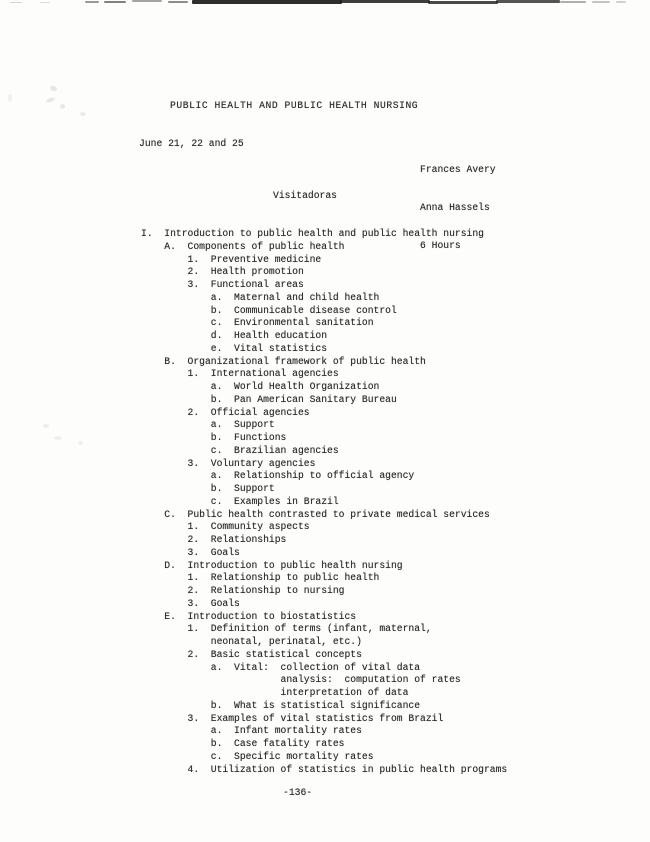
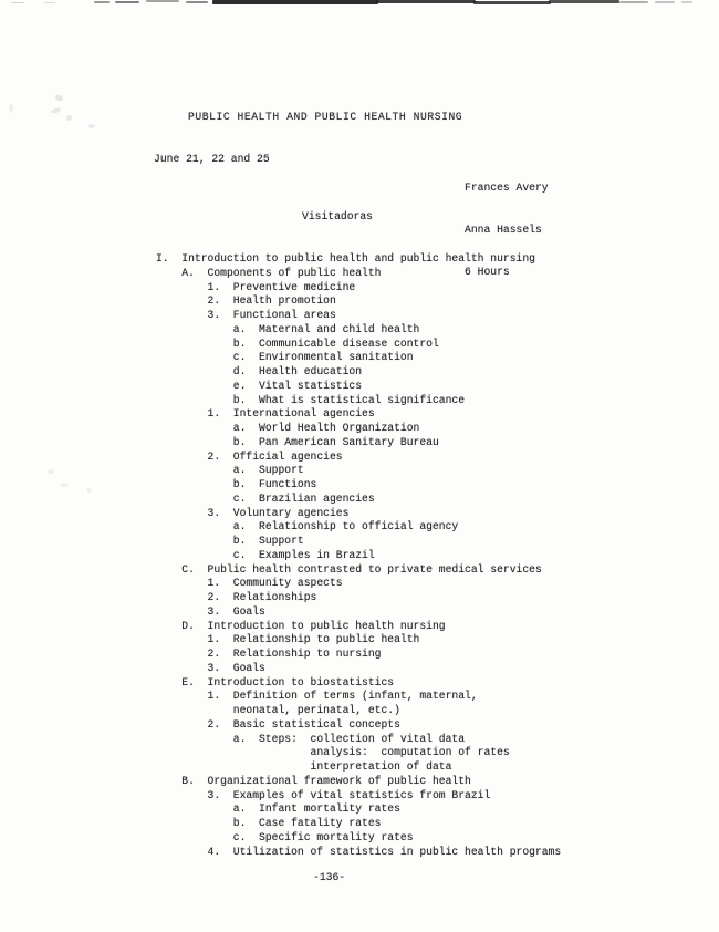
  PUBLIC HEALTH AND PUBLIC HEALTH NURSING
  June 21, 22 and 25
  Frances Avery
  Anna Hassels
  6 Hours
  Visitadoras
  I. Introduction to public health and public health nursing
  A. Components of public health
  1. Preventive medicine
  2. Health promotion
  3. Functional areas
  a. Maternal and child health
  b. Communicable disease control
  c. Environmental sanitation
  d. Health education
  e. Vital statistics
- B. Organizational framework of public health
+ b. What is statistical significance
  1. International agencies
  a. World Health Organization
  b. Pan American Sanitary Bureau
  2. Official agencies
  a. Support
  b. Functions
  c. Brazilian agencies
  3. Voluntary agencies
  a. Relationship to official agency
  b. Support
  c. Examples in Brazil
  C. Public health contrasted to private medical services
  1. Community aspects
  2. Relationships
  3. Goals
  D. Introduction to public health nursing
  1. Relationship to public health
  2. Relationship to nursing
  3. Goals
  E. Introduction to biostatistics
  1. Definition of terms (infant, maternal,
  neonatal, perinatal, etc.)
  2. Basic statistical concepts
- a. Vital: collection of vital data
+ a. Steps: collection of vital data
  analysis: computation of rates
  interpretation of data
- b. What is statistical significance
+ B. Organizational framework of public health
  3. Examples of vital statistics from Brazil
  a. Infant mortality rates
  b. Case fatality rates
  c. Specific mortality rates
  4. Utilization of statistics in public health programs
  -136-
